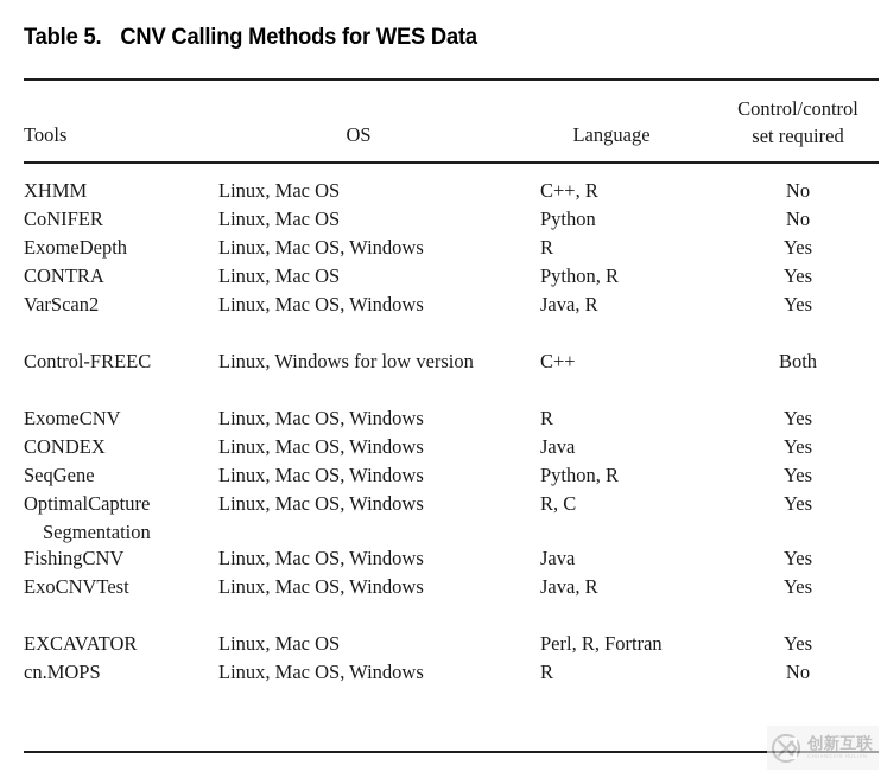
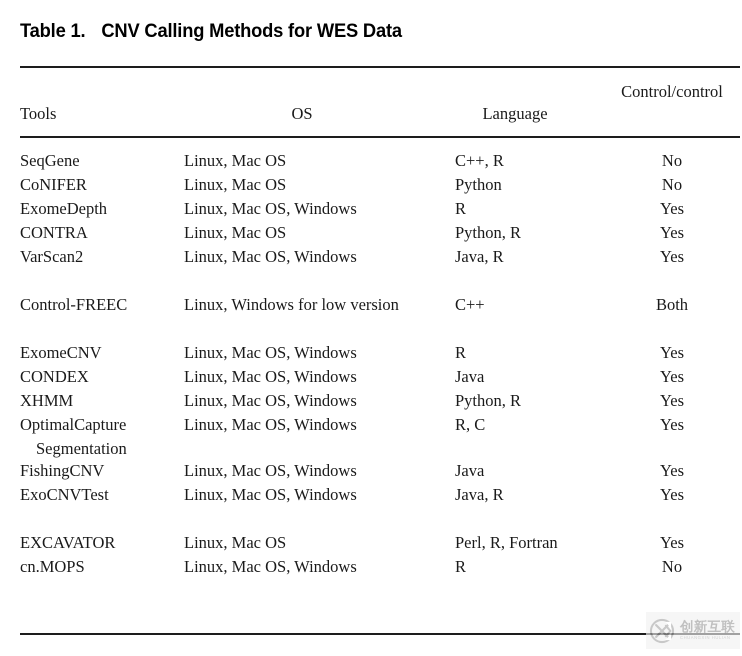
- Table 5. CNV Calling Methods for WES Data
+ Table 1. CNV Calling Methods for WES Data
  Tools
  OS
  Language
  Control/control
- set required
- XHMM
+ SeqGene
  Linux, Mac OS
  C++, R
  No
  CoNIFER
  Linux, Mac OS
  Python
  No
  ExomeDepth
  Linux, Mac OS, Windows
  R
  Yes
  CONTRA
  Linux, Mac OS
  Python, R
  Yes
  VarScan2
  Linux, Mac OS, Windows
  Java, R
  Yes
  Control-FREEC
  Linux, Windows for low version
  C++
  Both
  ExomeCNV
  Linux, Mac OS, Windows
  R
  Yes
  CONDEX
  Linux, Mac OS, Windows
  Java
  Yes
- SeqGene
+ XHMM
  Linux, Mac OS, Windows
  Python, R
  Yes
  OptimalCapture
  Linux, Mac OS, Windows
  R, C
  Yes
  Segmentation
  FishingCNV
  Linux, Mac OS, Windows
  Java
  Yes
  ExoCNVTest
  Linux, Mac OS, Windows
  Java, R
  Yes
  EXCAVATOR
  Linux, Mac OS
  Perl, R, Fortran
  Yes
  cn.MOPS
  Linux, Mac OS, Windows
  R
  No
  创新互联
